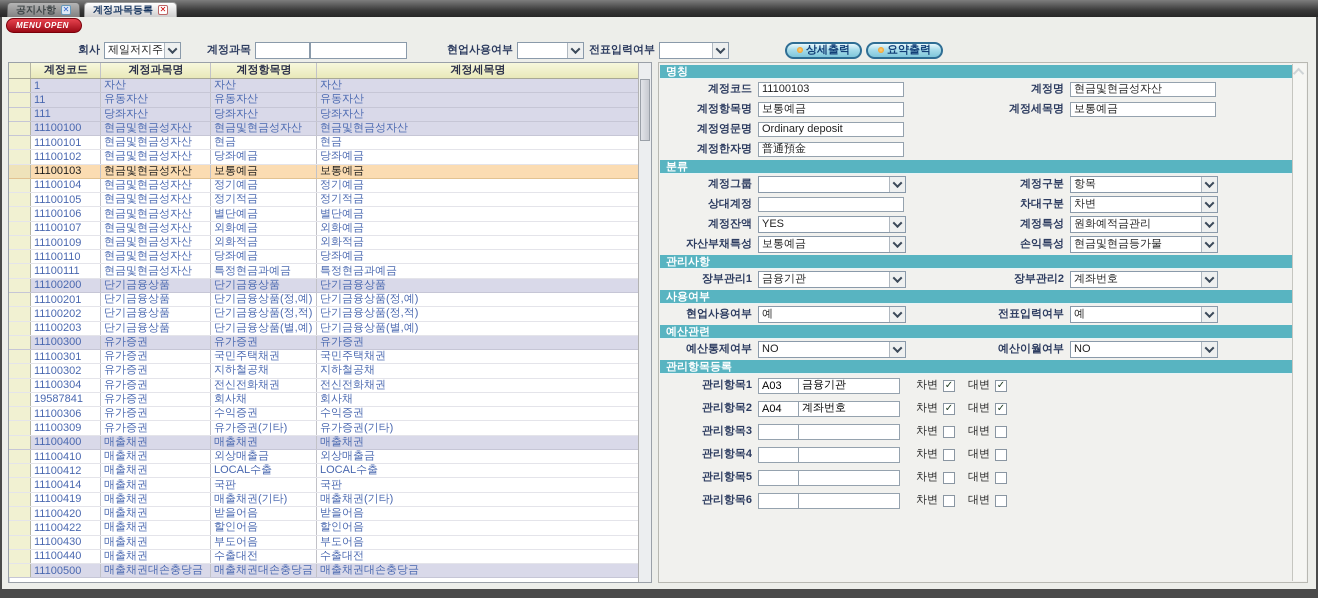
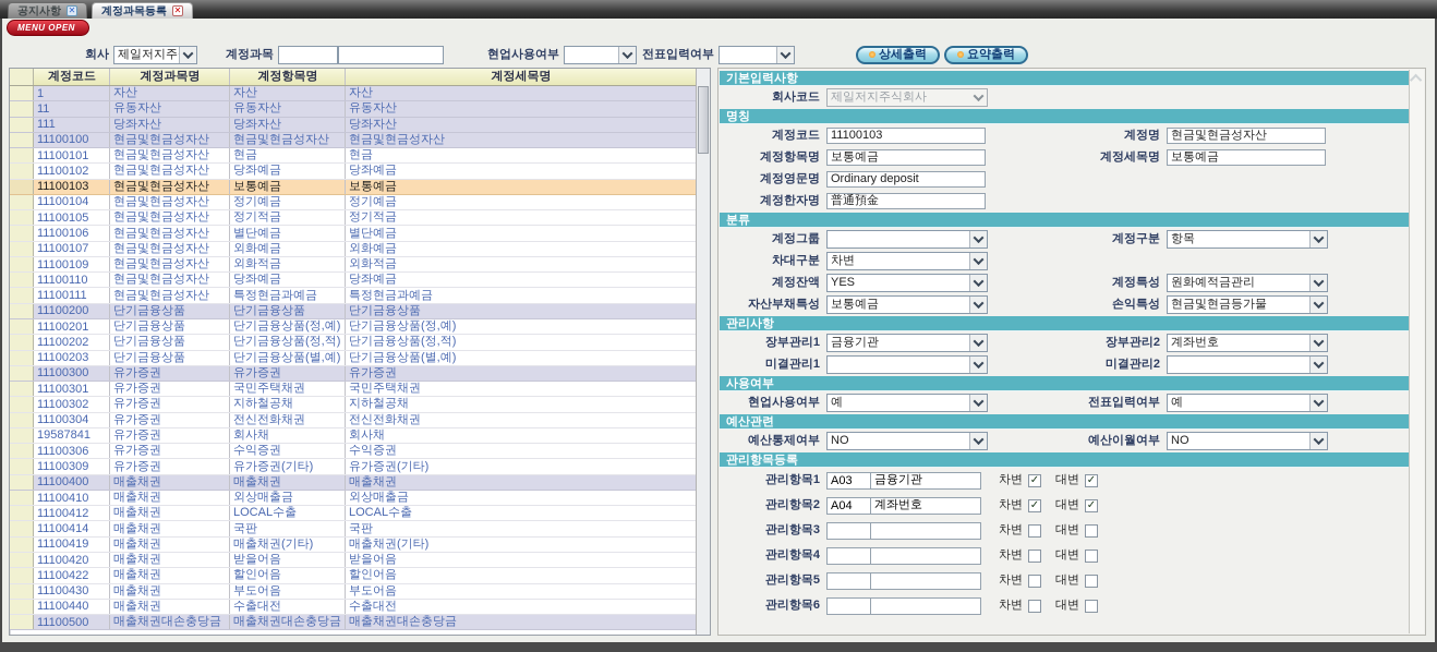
  공지사항
  ✕
  계정과목등록
  ✕
  MENU OPEN
  회사
  계정과목
  현업사용여부
  전표입력여부
  상세출력
  요약출력
  계정코드
  계정과목명
  계정항목명
  계정세목명
  1
  자산
  자산
  자산
  11
  유동자산
  유동자산
  유동자산
  111
  당좌자산
  당좌자산
  당좌자산
  11100100
  현금및현금성자산
  현금및현금성자산
  현금및현금성자산
  11100101
  현금및현금성자산
  현금
  현금
  11100102
  현금및현금성자산
  당좌예금
  당좌예금
  11100103
  현금및현금성자산
  보통예금
  보통예금
  11100104
  현금및현금성자산
  정기예금
  정기예금
  11100105
  현금및현금성자산
  정기적금
  정기적금
  11100106
  현금및현금성자산
  별단예금
  별단예금
  11100107
  현금및현금성자산
  외화예금
  외화예금
  11100109
  현금및현금성자산
  외화적금
  외화적금
  11100110
  현금및현금성자산
  당좌예금
  당좌예금
  11100111
  현금및현금성자산
  특정현금과예금
  특정현금과예금
  11100200
  단기금융상품
  단기금융상품
  단기금융상품
  11100201
  단기금융상품
  단기금융상품(정,예)
  단기금융상품(정,예)
  11100202
  단기금융상품
  단기금융상품(정,적)
  단기금융상품(정,적)
  11100203
  단기금융상품
  단기금융상품(별,예)
  단기금융상품(별,예)
  11100300
  유가증권
  유가증권
  유가증권
  11100301
  유가증권
  국민주택채권
  국민주택채권
  11100302
  유가증권
  지하철공채
  지하철공채
  11100304
  유가증권
  전신전화채권
  전신전화채권
  19587841
  유가증권
  회사채
  회사채
  11100306
  유가증권
  수익증권
  수익증권
  11100309
  유가증권
  유가증권(기타)
  유가증권(기타)
  11100400
  매출채권
  매출채권
  매출채권
  11100410
  매출채권
  외상매출금
  외상매출금
  11100412
  매출채권
  LOCAL수출
  LOCAL수출
  11100414
  매출채권
  국판
  국판
  11100419
  매출채권
  매출채권(기타)
  매출채권(기타)
  11100420
  매출채권
  받을어음
  받을어음
  11100422
  매출채권
  할인어음
  할인어음
  11100430
  매출채권
  부도어음
  부도어음
  11100440
  매출채권
  수출대전
  수출대전
  11100500
  매출채권대손충당금
  매출채권대손충당금
  매출채권대손충당금
+ 기본입력사항
+ 회사코드
+ 제일저지주식회사
  명칭
  계정코드
  11100103
  계정명
  현금및현금성자산
  계정항목명
  보통예금
  계정세목명
  보통예금
  계정영문명
  Ordinary deposit
  계정한자명
  普通預金
  분류
  계정그룹
  계정구분
  항목
- 상대계정
  차대구분
  차변
  계정잔액
  YES
  계정특성
  원화예적금관리
  자산부채특성
  보통예금
  손익특성
  현금및현금등가물
  관리사항
  장부관리1
  금융기관
  장부관리2
  계좌번호
+ 미결관리1
+ 미결관리2
  사용여부
  현업사용여부
  예
  전표입력여부
  예
  예산관련
  예산통제여부
  NO
  예산이월여부
  NO
  관리항목등록
  관리항목1
  A03
  금융기관
  차변
  대변
  관리항목2
  A04
  계좌번호
  차변
  대변
  관리항목3
  차변
  대변
  관리항목4
  차변
  대변
  관리항목5
  차변
  대변
  관리항목6
  차변
  대변
